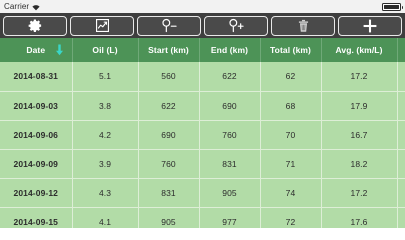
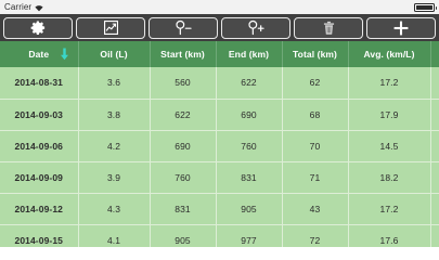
  Carrier
  Date	Oil (L)	Start (km)	End (km)	Total (km)	Avg. (km/L)
- 2014-08-31	5.1	560	622	62	17.2
+ 2014-08-31	3.6	560	622	62	17.2
  2014-09-03	3.8	622	690	68	17.9
- 2014-09-06	4.2	690	760	70	16.7
+ 2014-09-06	4.2	690	760	70	14.5
  2014-09-09	3.9	760	831	71	18.2
- 2014-09-12	4.3	831	905	74	17.2
+ 2014-09-12	4.3	831	905	43	17.2
  2014-09-15	4.1	905	977	72	17.6
